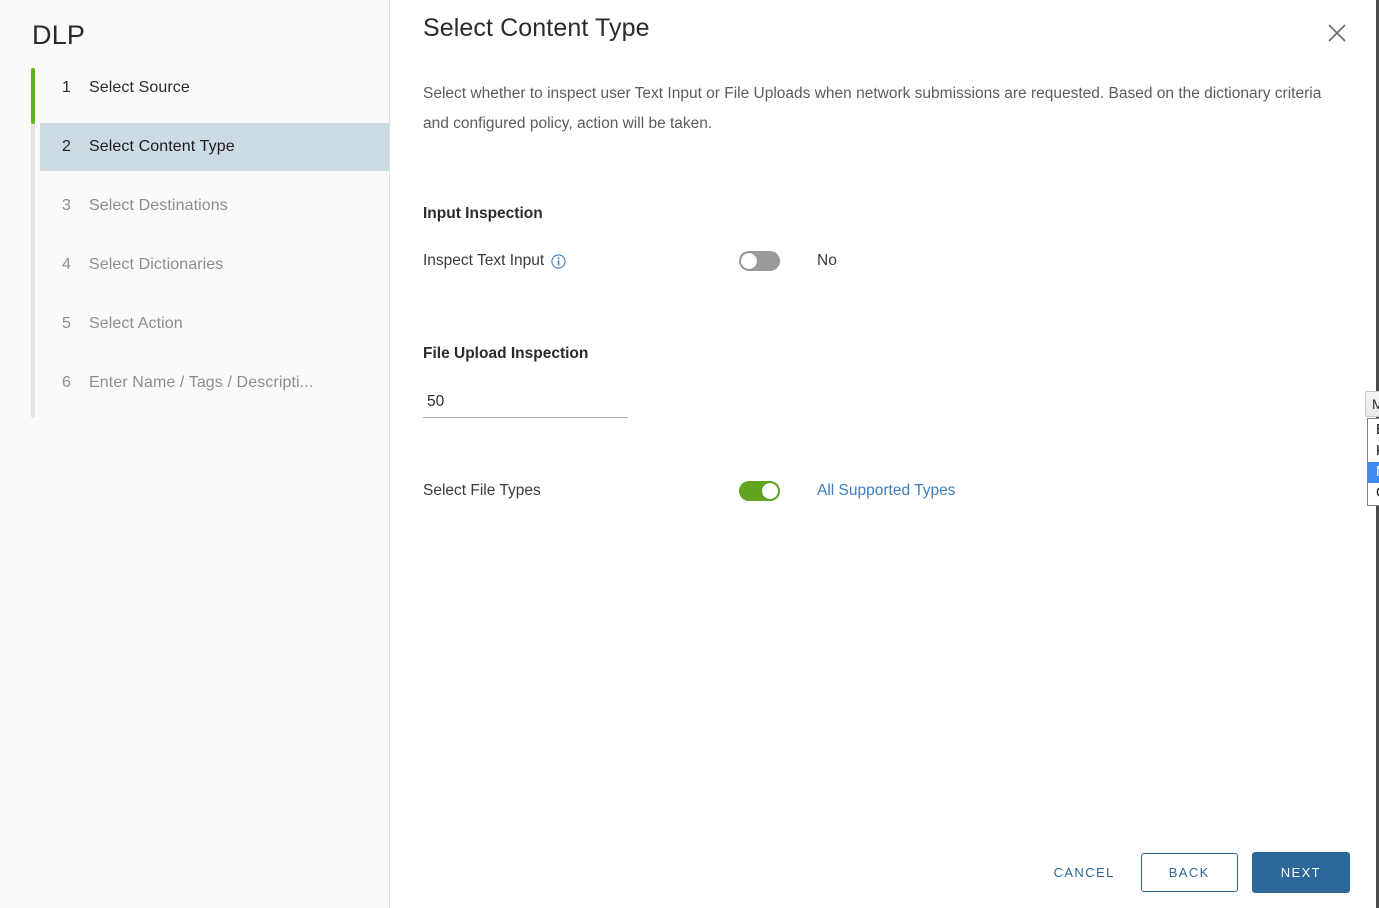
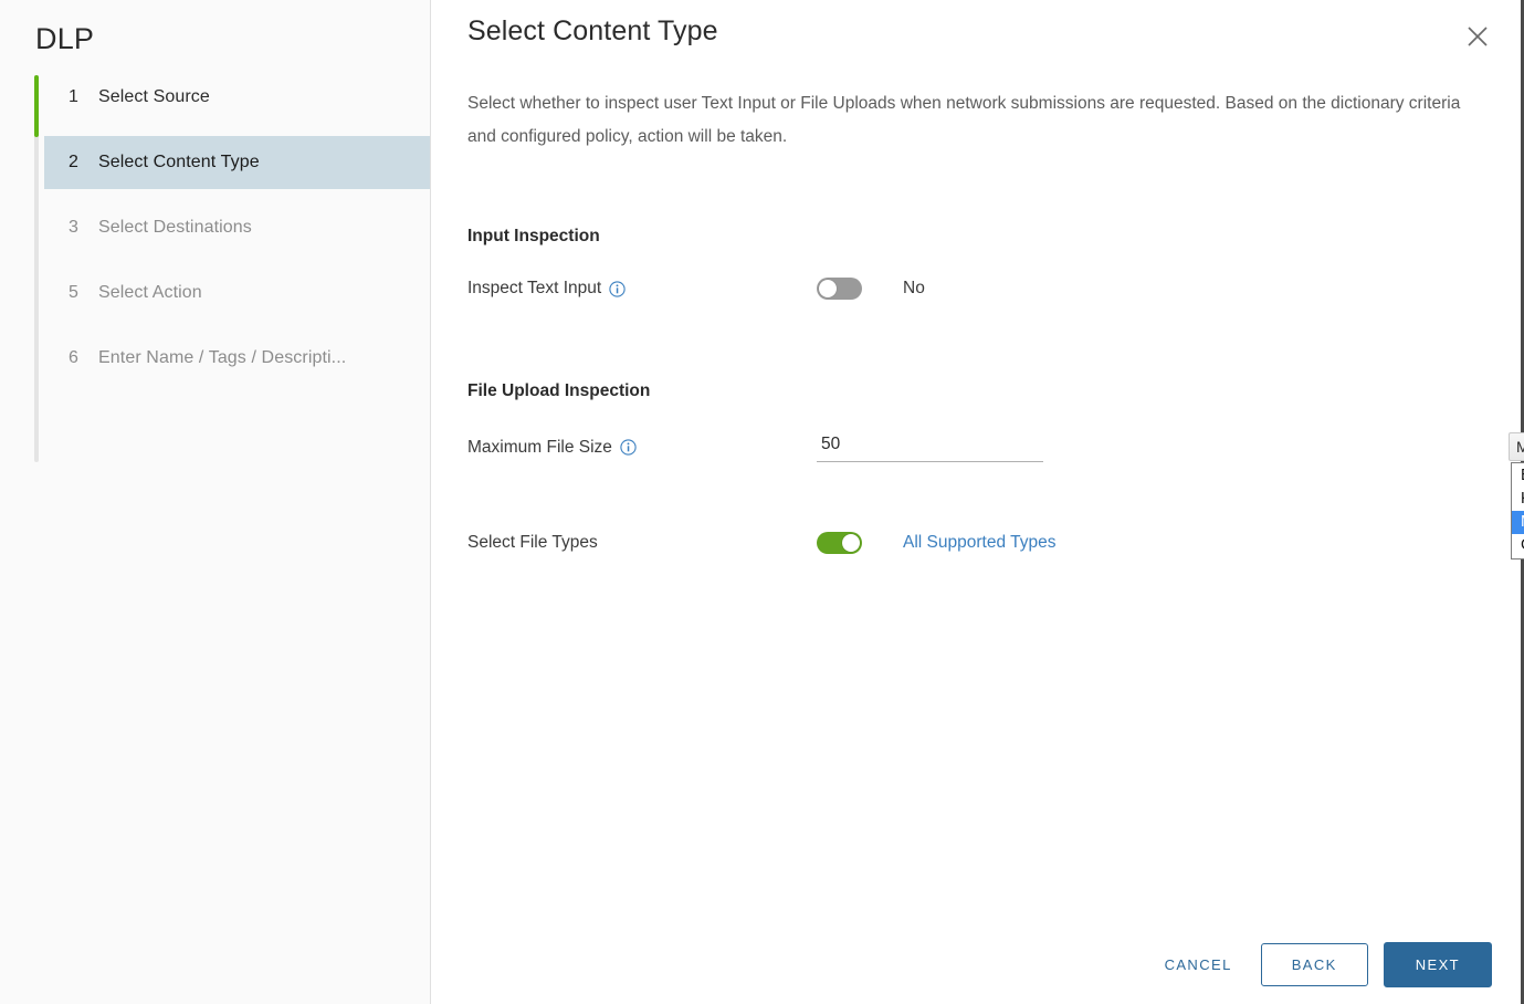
  DLP
  1
  Select Source
  2
  Select Content Type
  3
  Select Destinations
- 4
- Select Dictionaries
  5
  Select Action
  6
  Enter Name / Tags / Descripti...
  Select Content Type
  Select whether to inspect user Text Input or File Uploads when network submissions are requested. Based on the dictionary criteria and configured policy, action will be taken.
  Input Inspection
  Inspect Text Input
  No
  File Upload Inspection
+ Maximum File Size
  50
  Select File Types
  All Supported Types
  CANCEL
  BACK
  NEXT
